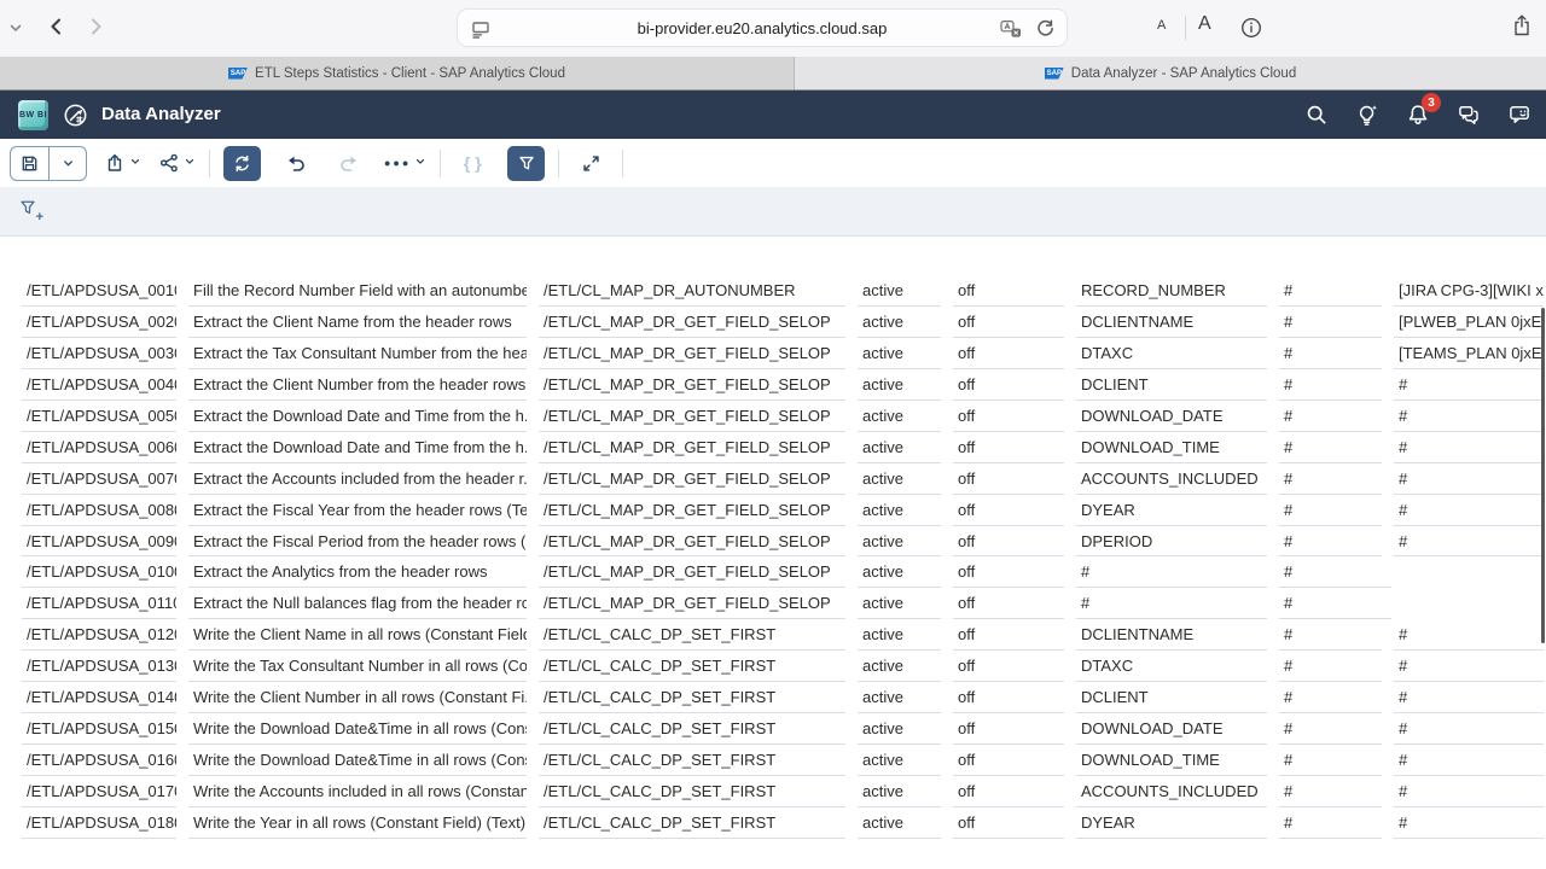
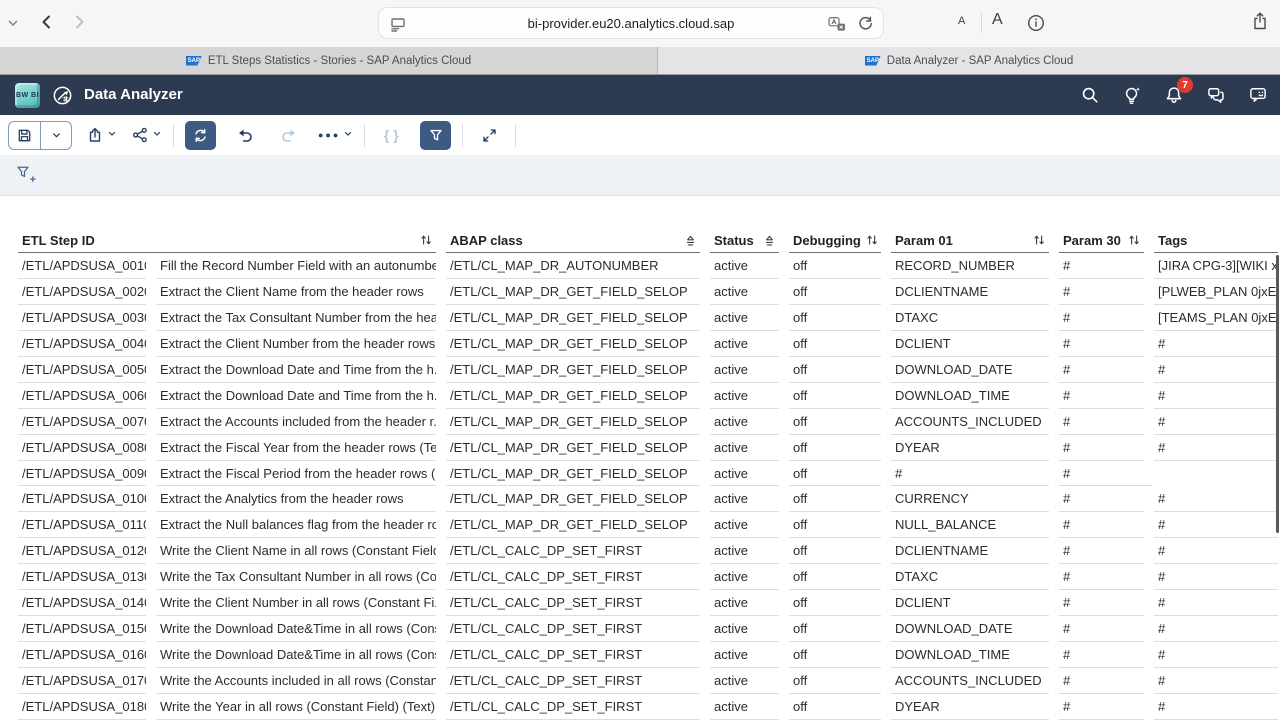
  bi-provider.eu20.analytics.cloud.sap
  A
  A
- ETL Steps Statistics - Client - SAP Analytics Cloud
+ ETL Steps Statistics - Stories - SAP Analytics Cloud
  Data Analyzer - SAP Analytics Cloud
  Data Analyzer
- 3
+ 7
  ●●●
  { }
  +
+ ETL Step ID
+ ABAP class
+ Status
+ Debugging
+ Param 01
+ Param 30
+ Tags
  /ETL/APDSUSA_001
  Fill the Record Number Field with an autonumbe
  /ETL/CL_MAP_DR_AUTONUMBER
  active
  off
  RECORD_NUMBER
  #
  [JIRA CPG-3][WIKI x
  /ETL/APDSUSA_002
  Extract the Client Name from the header rows
  /ETL/CL_MAP_DR_GET_FIELD_SELOP
  active
  off
  DCLIENTNAME
  #
  [PLWEB_PLAN 0jxE
  /ETL/APDSUSA_003
  Extract the Tax Consultant Number from the hea
  /ETL/CL_MAP_DR_GET_FIELD_SELOP
  active
  off
  DTAXC
  #
  [TEAMS_PLAN 0jxE
  /ETL/APDSUSA_004
  Extract the Client Number from the header rows
  /ETL/CL_MAP_DR_GET_FIELD_SELOP
  active
  off
  DCLIENT
  #
  #
  /ETL/APDSUSA_005
  Extract the Download Date and Time from the h.
  /ETL/CL_MAP_DR_GET_FIELD_SELOP
  active
  off
  DOWNLOAD_DATE
  #
  #
  /ETL/APDSUSA_006
  Extract the Download Date and Time from the h.
  /ETL/CL_MAP_DR_GET_FIELD_SELOP
  active
  off
  DOWNLOAD_TIME
  #
  #
  /ETL/APDSUSA_007
  Extract the Accounts included from the header r.
  /ETL/CL_MAP_DR_GET_FIELD_SELOP
  active
  off
  ACCOUNTS_INCLUDED
  #
  #
  /ETL/APDSUSA_008
  Extract the Fiscal Year from the header rows (Te
  /ETL/CL_MAP_DR_GET_FIELD_SELOP
  active
  off
  DYEAR
  #
  #
  /ETL/APDSUSA_009
  Extract the Fiscal Period from the header rows (
  /ETL/CL_MAP_DR_GET_FIELD_SELOP
  active
  off
- DPERIOD
  #
  #
  /ETL/APDSUSA_010
  Extract the Analytics from the header rows
  /ETL/CL_MAP_DR_GET_FIELD_SELOP
  active
  off
+ CURRENCY
  #
  #
  /ETL/APDSUSA_011
  Extract the Null balances flag from the header ro
  /ETL/CL_MAP_DR_GET_FIELD_SELOP
  active
  off
+ NULL_BALANCE
  #
  #
  /ETL/APDSUSA_012
  Write the Client Name in all rows (Constant Fiel
  /ETL/CL_CALC_DP_SET_FIRST
  active
  off
  DCLIENTNAME
  #
  #
  /ETL/APDSUSA_013
  Write the Tax Consultant Number in all rows (Co
  /ETL/CL_CALC_DP_SET_FIRST
  active
  off
  DTAXC
  #
  #
  /ETL/APDSUSA_014
  Write the Client Number in all rows (Constant Fi
  /ETL/CL_CALC_DP_SET_FIRST
  active
  off
  DCLIENT
  #
  #
  /ETL/APDSUSA_015
  Write the Download Date&Time in all rows (Con
  /ETL/CL_CALC_DP_SET_FIRST
  active
  off
  DOWNLOAD_DATE
  #
  #
  /ETL/APDSUSA_016
  Write the Download Date&Time in all rows (Con
  /ETL/CL_CALC_DP_SET_FIRST
  active
  off
  DOWNLOAD_TIME
  #
  #
  /ETL/APDSUSA_017
  Write the Accounts included in all rows (Constan
  /ETL/CL_CALC_DP_SET_FIRST
  active
  off
  ACCOUNTS_INCLUDED
  #
  #
  /ETL/APDSUSA_018
  Write the Year in all rows (Constant Field) (Text)
  /ETL/CL_CALC_DP_SET_FIRST
  active
  off
  DYEAR
  #
  #
